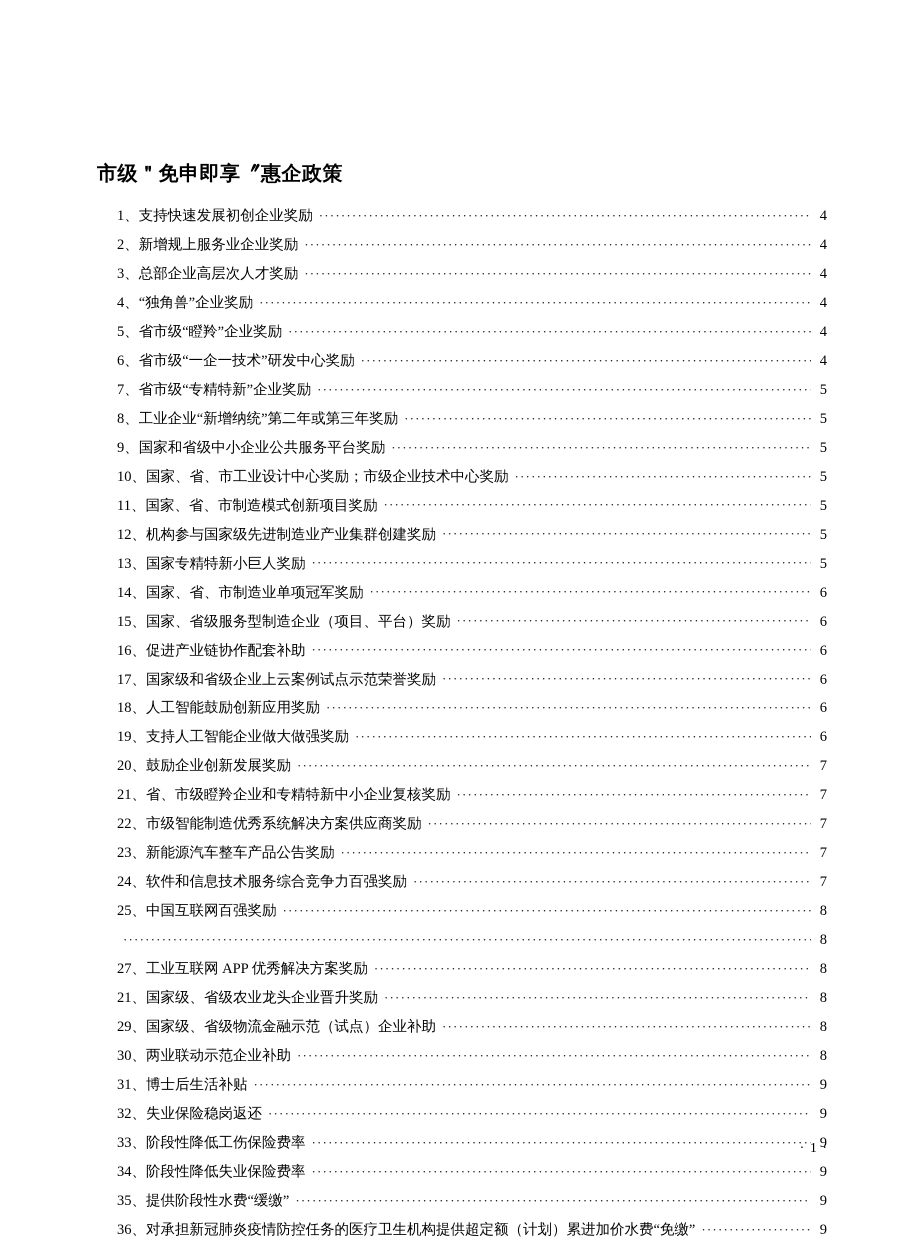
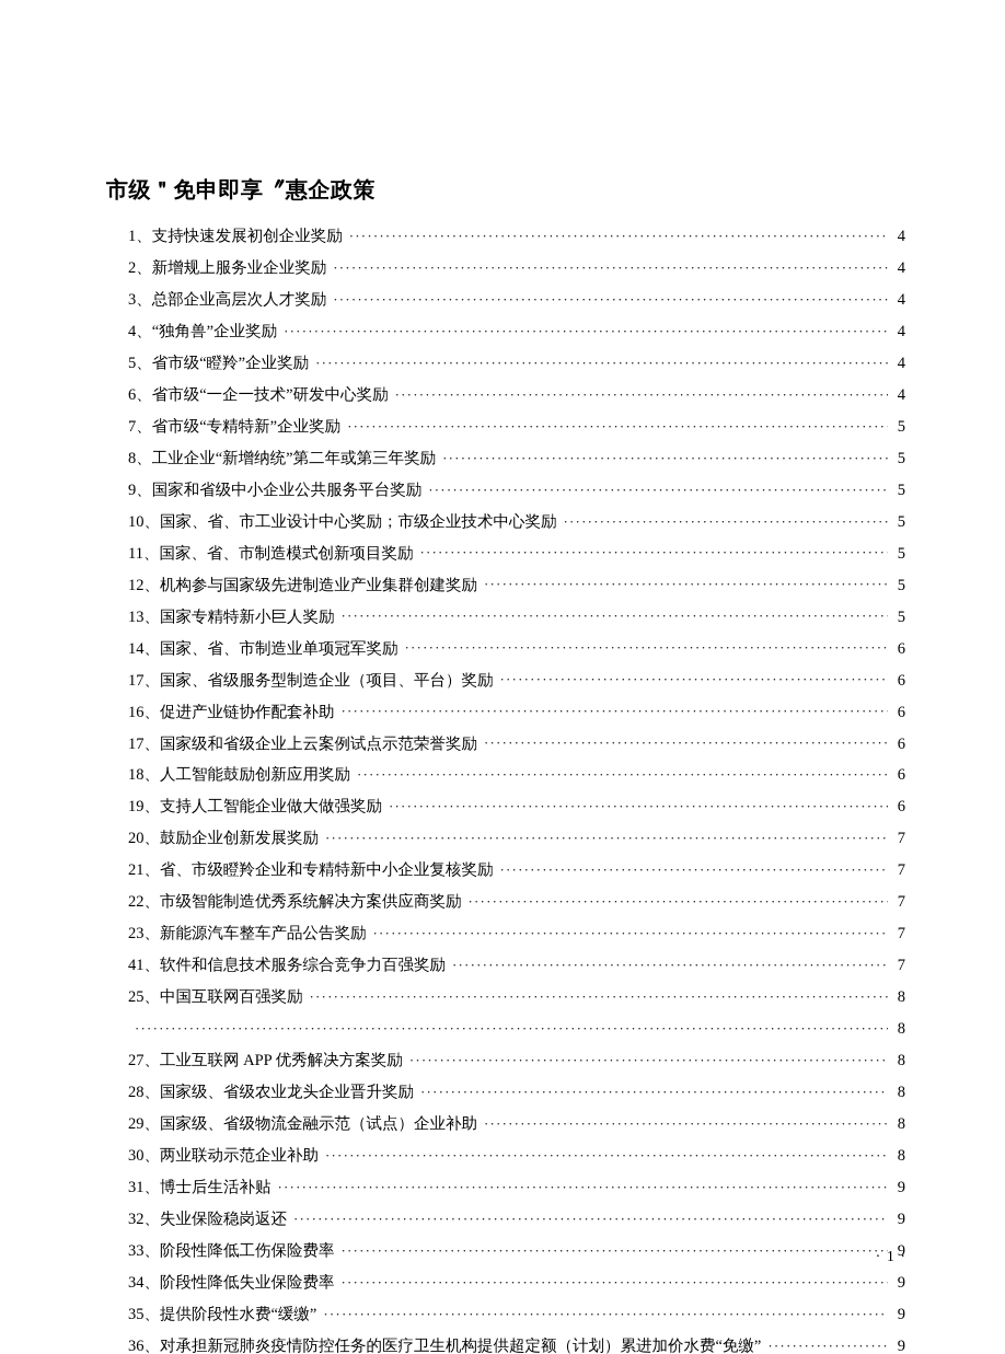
  市级＂免申即享〞惠企政策
  1、支持快速发展初创企业奖励
  4
  2、新增规上服务业企业奖励
  4
  3、总部企业高层次人才奖励
  4
  4、“独角兽”企业奖励
  4
  5、省市级“瞪羚”企业奖励
  4
  6、省市级“一企一技术”研发中心奖励
  4
  7、省市级“专精特新”企业奖励
  5
  8、工业企业“新增纳统”第二年或第三年奖励
  5
  9、国家和省级中小企业公共服务平台奖励
  5
  10、国家、省、市工业设计中心奖励；市级企业技术中心奖励
  5
  11、国家、省、市制造模式创新项目奖励
  5
  12、机构参与国家级先进制造业产业集群创建奖励
  5
  13、国家专精特新小巨人奖励
  5
  14、国家、省、市制造业单项冠军奖励
  6
- 15、国家、省级服务型制造企业（项目、平台）奖励
+ 17、国家、省级服务型制造企业（项目、平台）奖励
  6
  16、促进产业链协作配套补助
  6
  17、国家级和省级企业上云案例试点示范荣誉奖励
  6
  18、人工智能鼓励创新应用奖励
  6
  19、支持人工智能企业做大做强奖励
  6
  20、鼓励企业创新发展奖励
  7
  21、省、市级瞪羚企业和专精特新中小企业复核奖励
  7
  22、市级智能制造优秀系统解决方案供应商奖励
  7
  23、新能源汽车整车产品公告奖励
  7
- 24、软件和信息技术服务综合竞争力百强奖励
+ 41、软件和信息技术服务综合竞争力百强奖励
  7
  25、中国互联网百强奖励
  8
  8
  27、工业互联网 APP 优秀解决方案奖励
  8
- 21、国家级、省级农业龙头企业晋升奖励
+ 28、国家级、省级农业龙头企业晋升奖励
  8
  29、国家级、省级物流金融示范（试点）企业补助
  8
  30、两业联动示范企业补助
  8
  31、博士后生活补贴
  9
  32、失业保险稳岗返还
  9
  33、阶段性降低工伤保险费率
  9
  34、阶段性降低失业保险费率
  9
  35、提供阶段性水费“缓缴”
  9
  36、对承担新冠肺炎疫情防控任务的医疗卫生机构提供超定额（计划）累进加价水费“免缴”
  9
  · 1 ·
